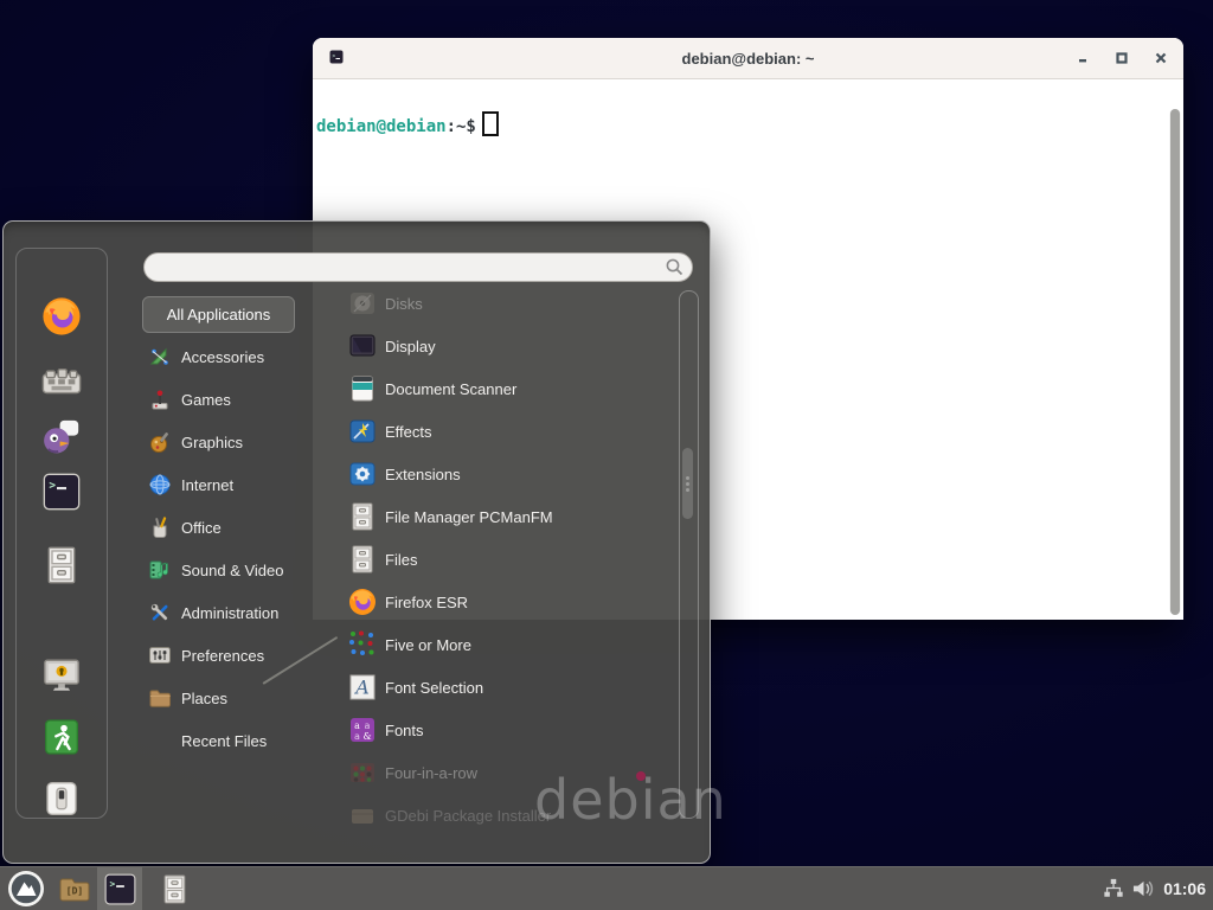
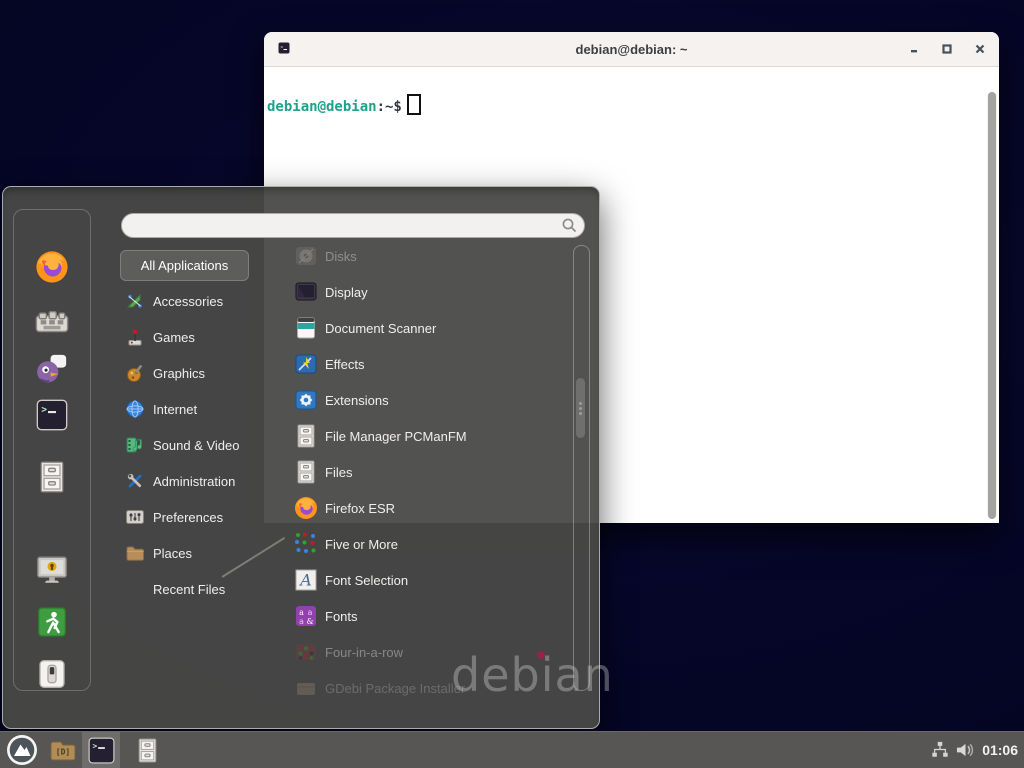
  debian@debian: ~
  debian@debian:~$
  >
  All Applications
  Accessories
  Games
  Graphics
  Internet
- Office
  Sound & Video
  Administration
  Preferences
  Places
  Recent Files
  Disks
  Display
  Document Scanner
  Effects
  Extensions
  File Manager PCManFM
  Files
  Firefox ESR
  Five or More
  A
  Font Selection
  a
  a
  a
  &
  Fonts
  Four-in-a-row
  GDebi Package Installer
  debian
  [D]
  >
  01:06
